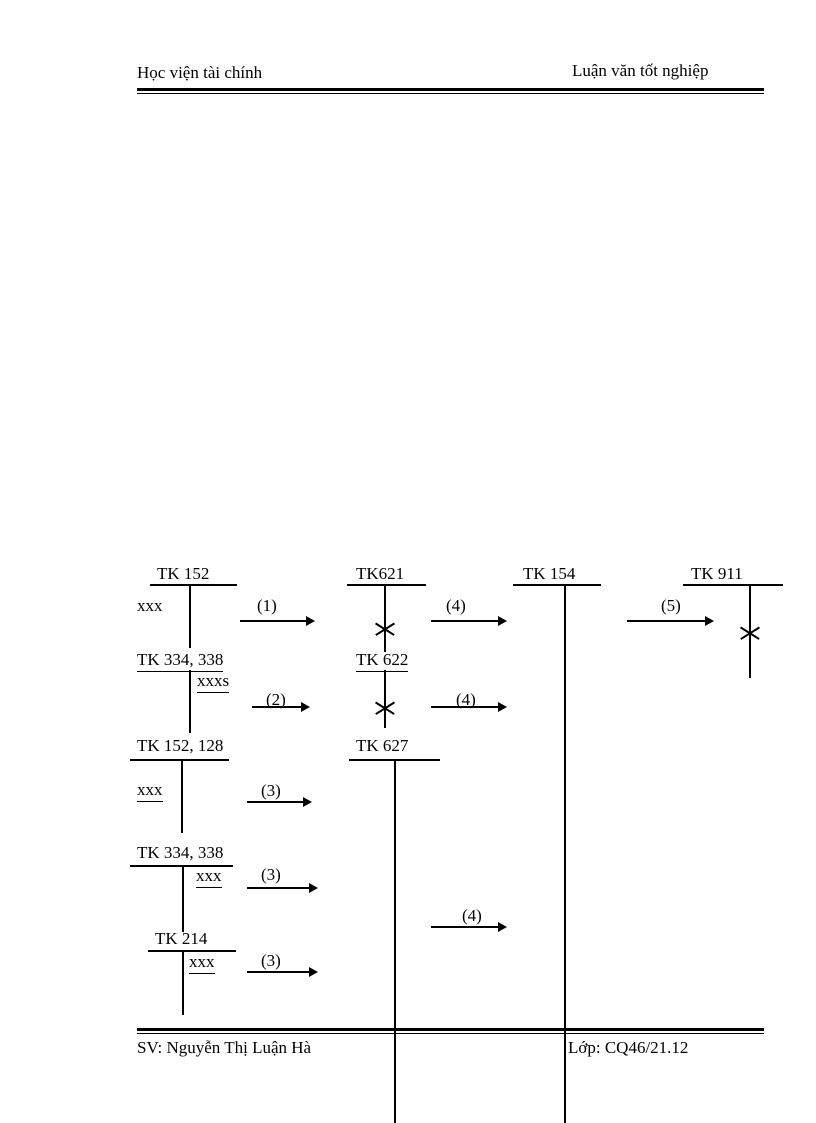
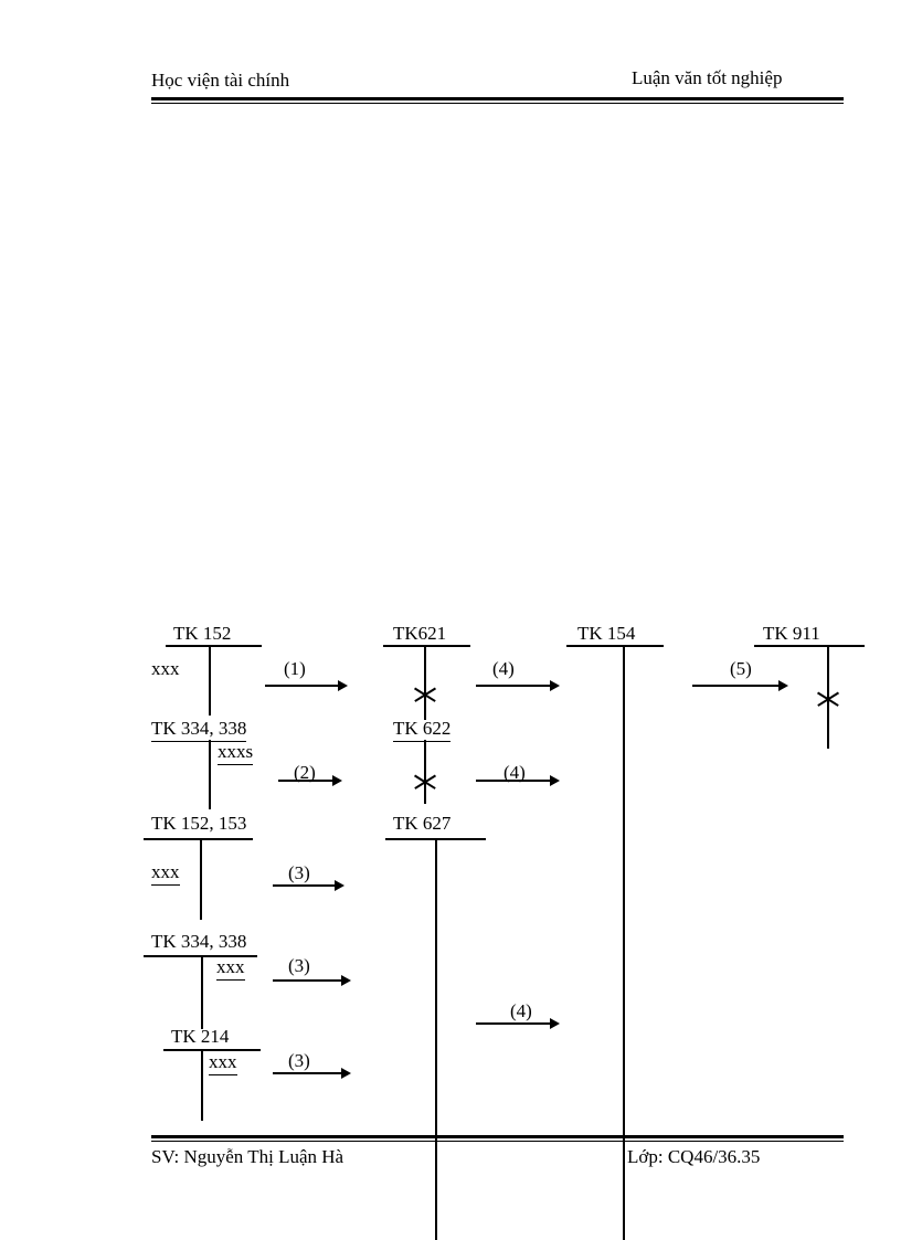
  Học viện tài chính
  Luận văn tốt nghiệp
  TK 152
  xxx
  (1)
  TK621
  (4)
  TK 154
  (5)
  TK 911
  TK 334, 338
  xxxs
  (2)
  TK 622
  (4)
- TK 152, 128
+ TK 152, 153
  xxx
  (3)
  TK 627
  TK 334, 338
  xxx
  (3)
  (4)
  TK 214
  xxx
  (3)
  SV: Nguyễn Thị Luận Hà
- Lớp: CQ46/21.12
+ Lớp: CQ46/36.35
